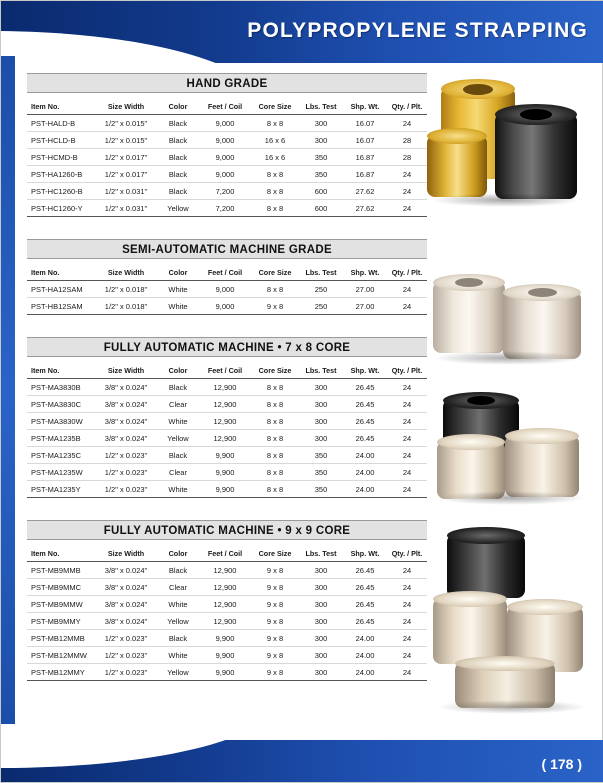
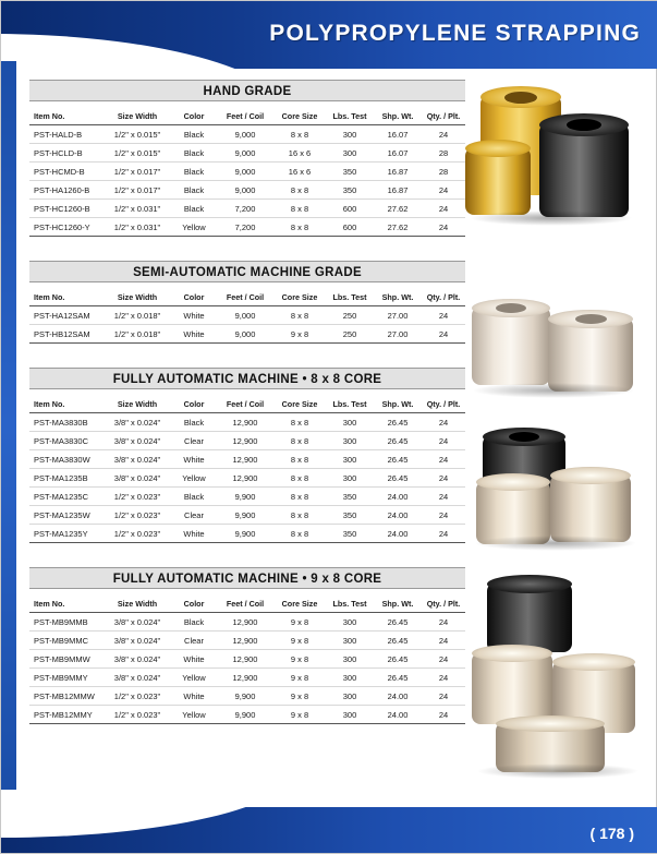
  POLYPROPYLENE STRAPPING
  HAND GRADE
  Item No.	Size Width	Color	Feet / Coil	Core Size	Lbs. Test	Shp. Wt.	Qty. / Plt.
  PST-HALD-B	1/2" x 0.015"	Black	9,000	8 x 8	300	16.07	24
  PST-HCLD-B	1/2" x 0.015"	Black	9,000	16 x 6	300	16.07	28
  PST-HCMD-B	1/2" x 0.017"	Black	9,000	16 x 6	350	16.87	28
  PST-HA1260-B	1/2" x 0.017"	Black	9,000	8 x 8	350	16.87	24
  PST-HC1260-B	1/2" x 0.031"	Black	7,200	8 x 8	600	27.62	24
  PST-HC1260-Y	1/2" x 0.031"	Yellow	7,200	8 x 8	600	27.62	24
  SEMI-AUTOMATIC MACHINE GRADE
  Item No.	Size Width	Color	Feet / Coil	Core Size	Lbs. Test	Shp. Wt.	Qty. / Plt.
  PST-HA12SAM	1/2" x 0.018"	White	9,000	8 x 8	250	27.00	24
  PST-HB12SAM	1/2" x 0.018"	White	9,000	9 x 8	250	27.00	24
- FULLY AUTOMATIC MACHINE • 7 x 8 CORE
+ FULLY AUTOMATIC MACHINE • 8 x 8 CORE
  Item No.	Size Width	Color	Feet / Coil	Core Size	Lbs. Test	Shp. Wt.	Qty. / Plt.
  PST-MA3830B	3/8" x 0.024"	Black	12,900	8 x 8	300	26.45	24
  PST-MA3830C	3/8" x 0.024"	Clear	12,900	8 x 8	300	26.45	24
  PST-MA3830W	3/8" x 0.024"	White	12,900	8 x 8	300	26.45	24
  PST-MA1235B	3/8" x 0.024"	Yellow	12,900	8 x 8	300	26.45	24
  PST-MA1235C	1/2" x 0.023"	Black	9,900	8 x 8	350	24.00	24
  PST-MA1235W	1/2" x 0.023"	Clear	9,900	8 x 8	350	24.00	24
  PST-MA1235Y	1/2" x 0.023"	White	9,900	8 x 8	350	24.00	24
- FULLY AUTOMATIC MACHINE • 9 x 9 CORE
+ FULLY AUTOMATIC MACHINE • 9 x 8 CORE
  Item No.	Size Width	Color	Feet / Coil	Core Size	Lbs. Test	Shp. Wt.	Qty. / Plt.
  PST-MB9MMB	3/8" x 0.024"	Black	12,900	9 x 8	300	26.45	24
  PST-MB9MMC	3/8" x 0.024"	Clear	12,900	9 x 8	300	26.45	24
  PST-MB9MMW	3/8" x 0.024"	White	12,900	9 x 8	300	26.45	24
  PST-MB9MMY	3/8" x 0.024"	Yellow	12,900	9 x 8	300	26.45	24
- PST-MB12MMB	1/2" x 0.023"	Black	9,900	9 x 8	300	24.00	24
  PST-MB12MMW	1/2" x 0.023"	White	9,900	9 x 8	300	24.00	24
  PST-MB12MMY	1/2" x 0.023"	Yellow	9,900	9 x 8	300	24.00	24
  ( 178 )
